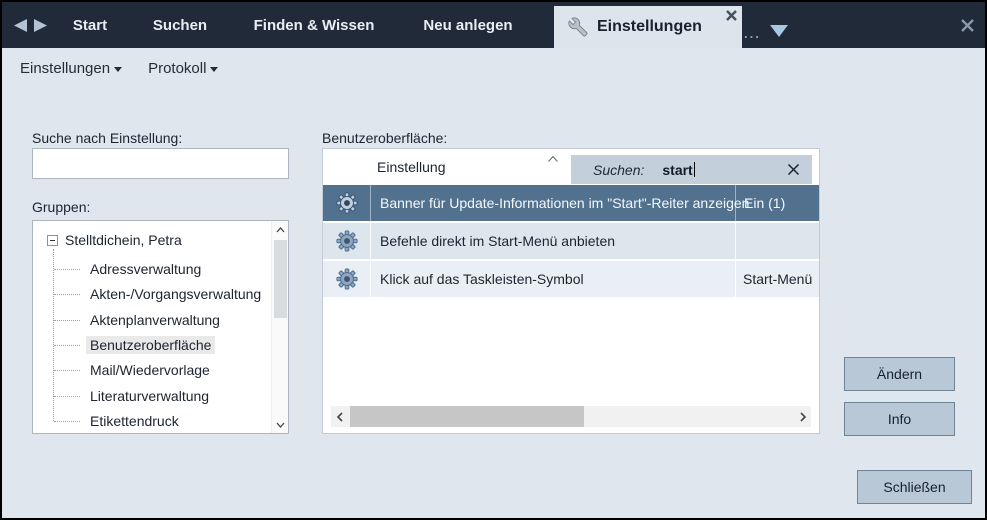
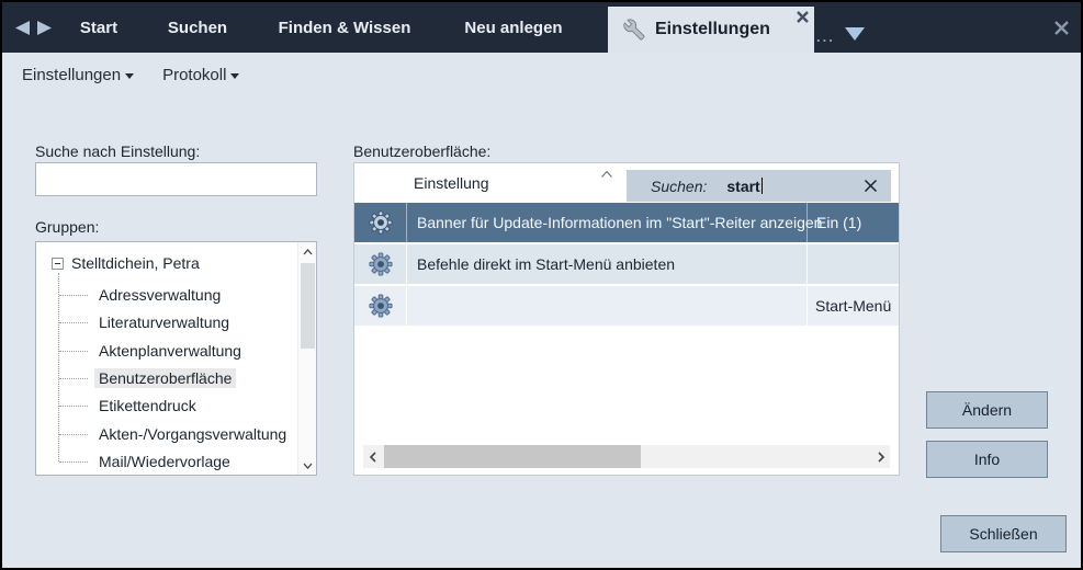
  Start
  Suchen
  Finden & Wissen
  Neu anlegen
  Einstellungen
  ...
  Einstellungen
  Protokoll
  Suche nach Einstellung:
  Gruppen:
  Stelltdichein, Petra
  Adressverwaltung
- Akten-/Vorgangsverwaltung
+ Literaturverwaltung
  Aktenplanverwaltung
  Benutzeroberfläche
- Mail/Wiedervorlage
+ Etikettendruck
- Literaturverwaltung
+ Akten-/Vorgangsverwaltung
- Etikettendruck
+ Mail/Wiedervorlage
  Benutzeroberfläche:
  Einstellung
  Suchen:
  start
  Banner für Update-Informationen im "Start"-Reiter anzeigen
  Ein (1)
  Befehle direkt im Start-Menü anbieten
- Klick auf das Taskleisten-Symbol
  Start-Menü
  Ändern
  Info
  Schließen
